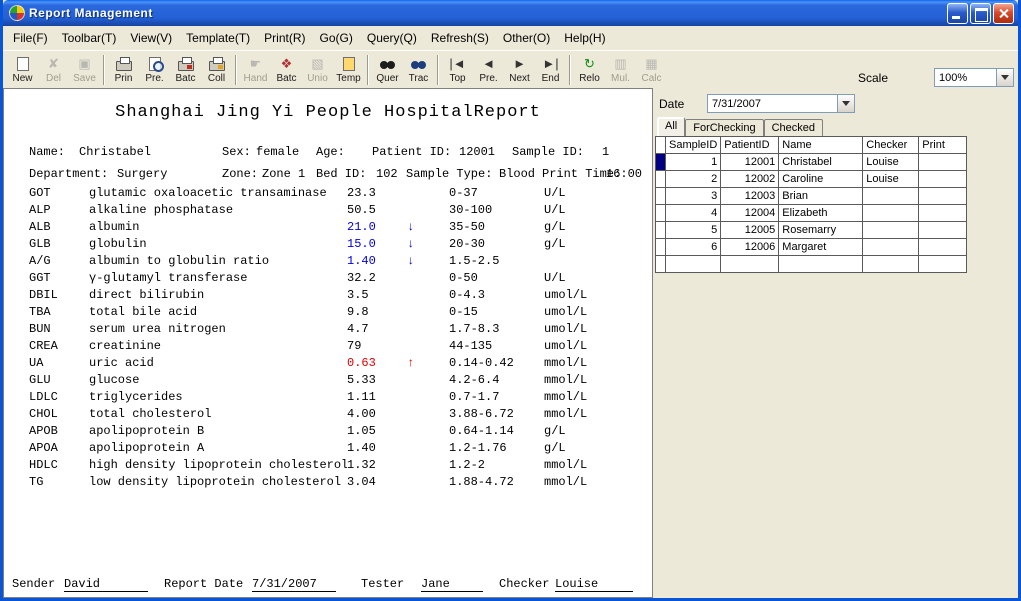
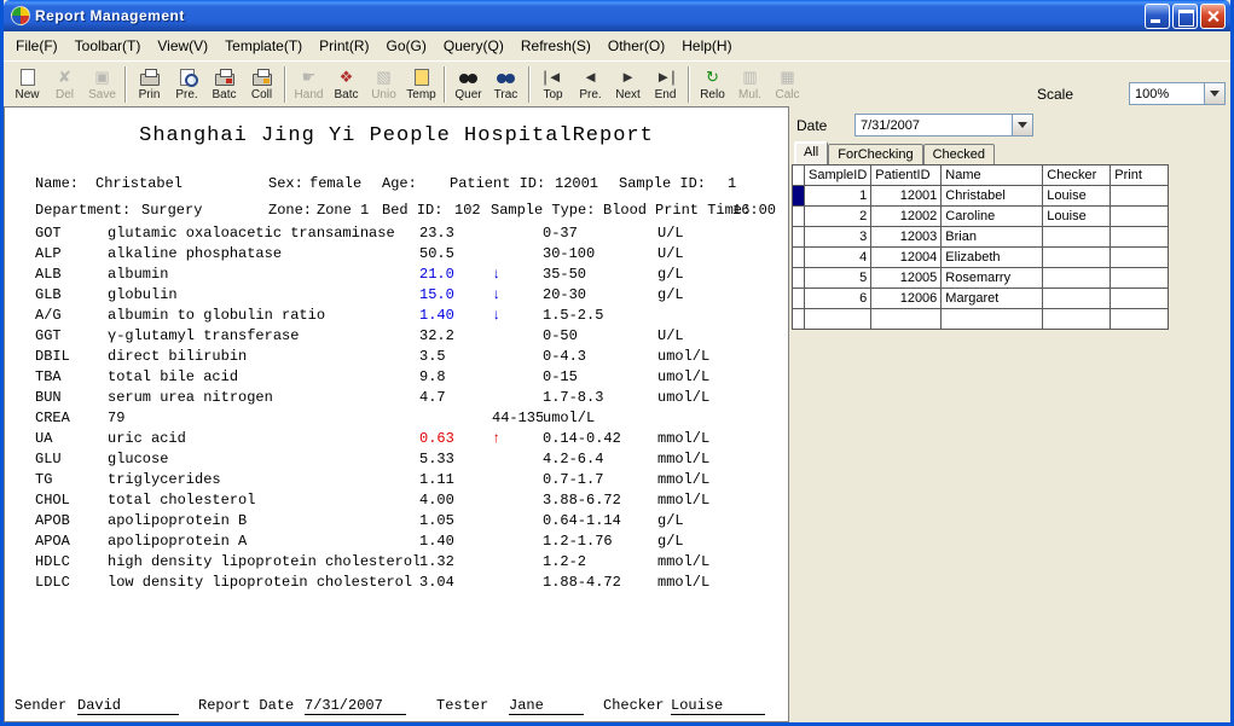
  Report Management
  File(F)
  Toolbar(T)
  View(V)
  Template(T)
  Print(R)
  Go(G)
  Query(Q)
  Refresh(S)
  Other(O)
  Help(H)
  New
  ✘
  Del
  ▣
  Save
  Prin
  Pre.
  Batc
  Coll
  ☛
  Hand
  ❖
  Batc
  ▧
  Unio
  Temp
  Quer
  Trac
  |◄
  Top
  ◄
  Pre.
  ►
  Next
  ►|
  End
  ↻
  Relo
  ▥
  Mul.
  ▦
  Calc
  Scale
  100%
  Shanghai Jing Yi People HospitalReport
  Name:
  Christabel
  Sex:
  female
  Age:
  Patient ID:
  12001
  Sample ID:
  1
  Department:
  Surgery
  Zone:
  Zone 1
  Bed ID:
  102
  Sample Type:
  Blood
  Print Time:
  16:00
  GOT
  glutamic oxaloacetic transaminase
  23.3
  0-37
  U/L
  ALP
  alkaline phosphatase
  50.5
  30-100
  U/L
  ALB
  albumin
  21.0
  ↓
  35-50
  g/L
  GLB
  globulin
  15.0
  ↓
  20-30
  g/L
  A/G
  albumin to globulin ratio
  1.40
  ↓
  1.5-2.5
  GGT
  γ-glutamyl transferase
  32.2
  0-50
  U/L
  DBIL
  direct bilirubin
  3.5
  0-4.3
  umol/L
  TBA
  total bile acid
  9.8
  0-15
  umol/L
  BUN
  serum urea nitrogen
  4.7
  1.7-8.3
  umol/L
  CREA
- creatinine
  79
  44-135
  umol/L
  UA
  uric acid
  0.63
  ↑
  0.14-0.42
  mmol/L
  GLU
  glucose
  5.33
  4.2-6.4
  mmol/L
- LDLC
+ TG
  triglycerides
  1.11
  0.7-1.7
  mmol/L
  CHOL
  total cholesterol
  4.00
  3.88-6.72
  mmol/L
  APOB
  apolipoprotein B
  1.05
  0.64-1.14
  g/L
  APOA
  apolipoprotein A
  1.40
  1.2-1.76
  g/L
  HDLC
  high density lipoprotein cholesterol
  1.32
  1.2-2
  mmol/L
- TG
+ LDLC
  low density lipoprotein cholesterol
  3.04
  1.88-4.72
  mmol/L
  Sender
  David
  Report Date
  7/31/2007
  Tester
  Jane
  Checker
  Louise
  Date
  7/31/2007
  All
  ForChecking
  Checked
  	SampleID	PatientID	Name	Checker	Print
  	1	12001	Christabel	Louise
  	2	12002	Caroline	Louise
  	3	12003	Brian
  	4	12004	Elizabeth
  	5	12005	Rosemarry
  	6	12006	Margaret
